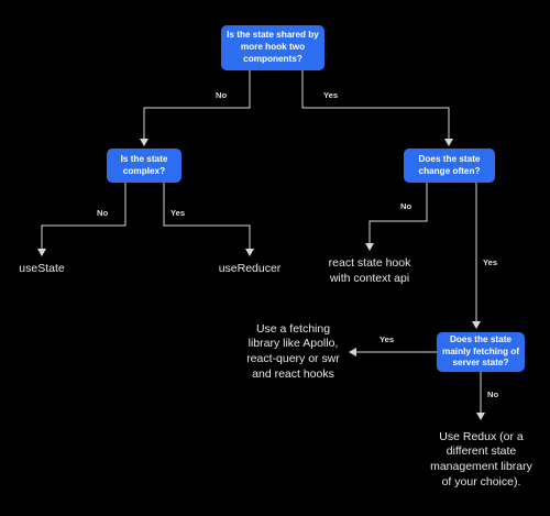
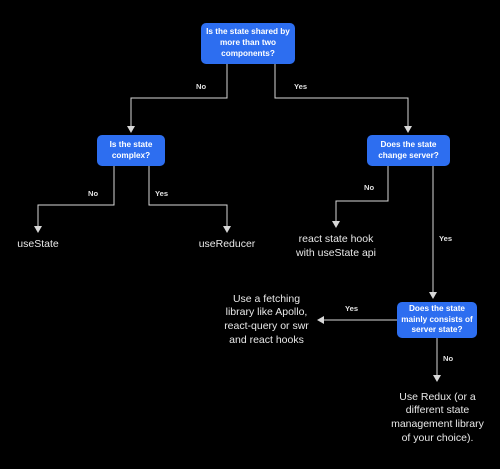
- Is the state shared by more hook two components?
+ Is the state shared by more than two components?
  Is the state complex?
- Does the state change often?
+ Does the state change server?
- Does the state mainly fetching of server state?
+ Does the state mainly consists of server state?
  useState
  useReducer
- react state hook with context api
+ react state hook with useState api
  Use a fetching library like Apollo, react-query or swr and react hooks
  Use Redux (or a different state management library of your choice).
  No
  Yes
  No
  Yes
  No
  Yes
  Yes
  No
